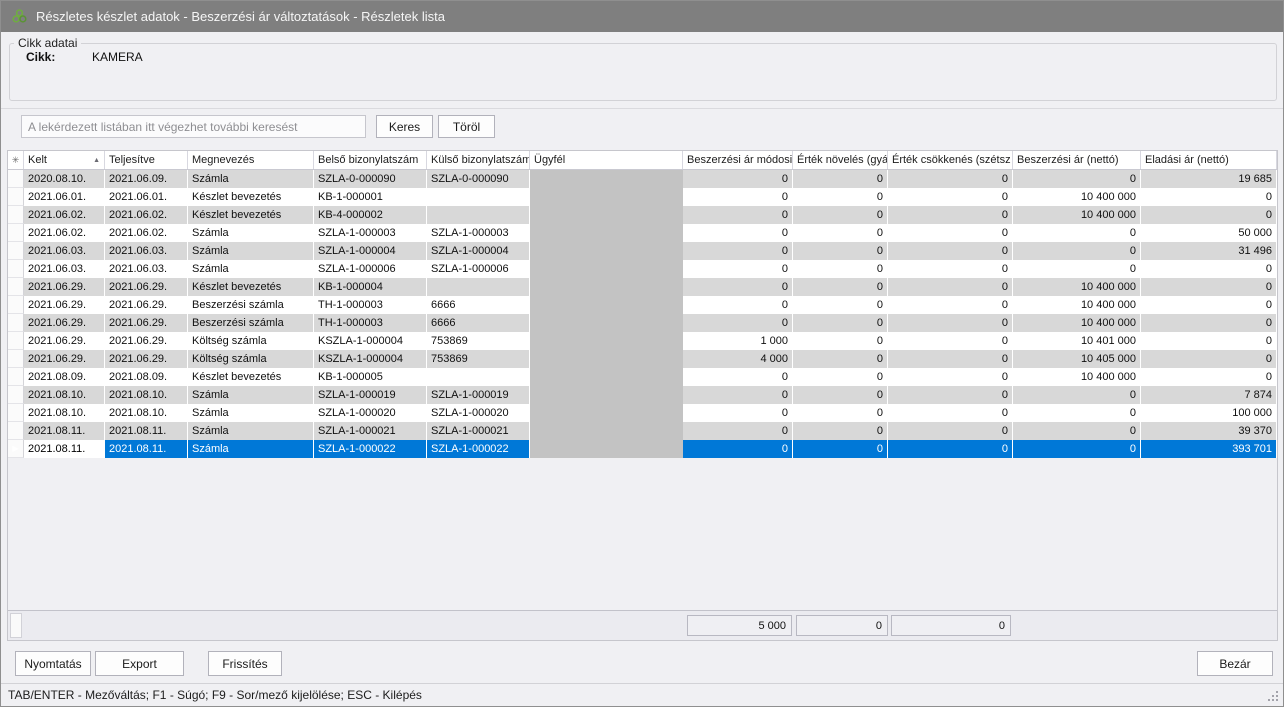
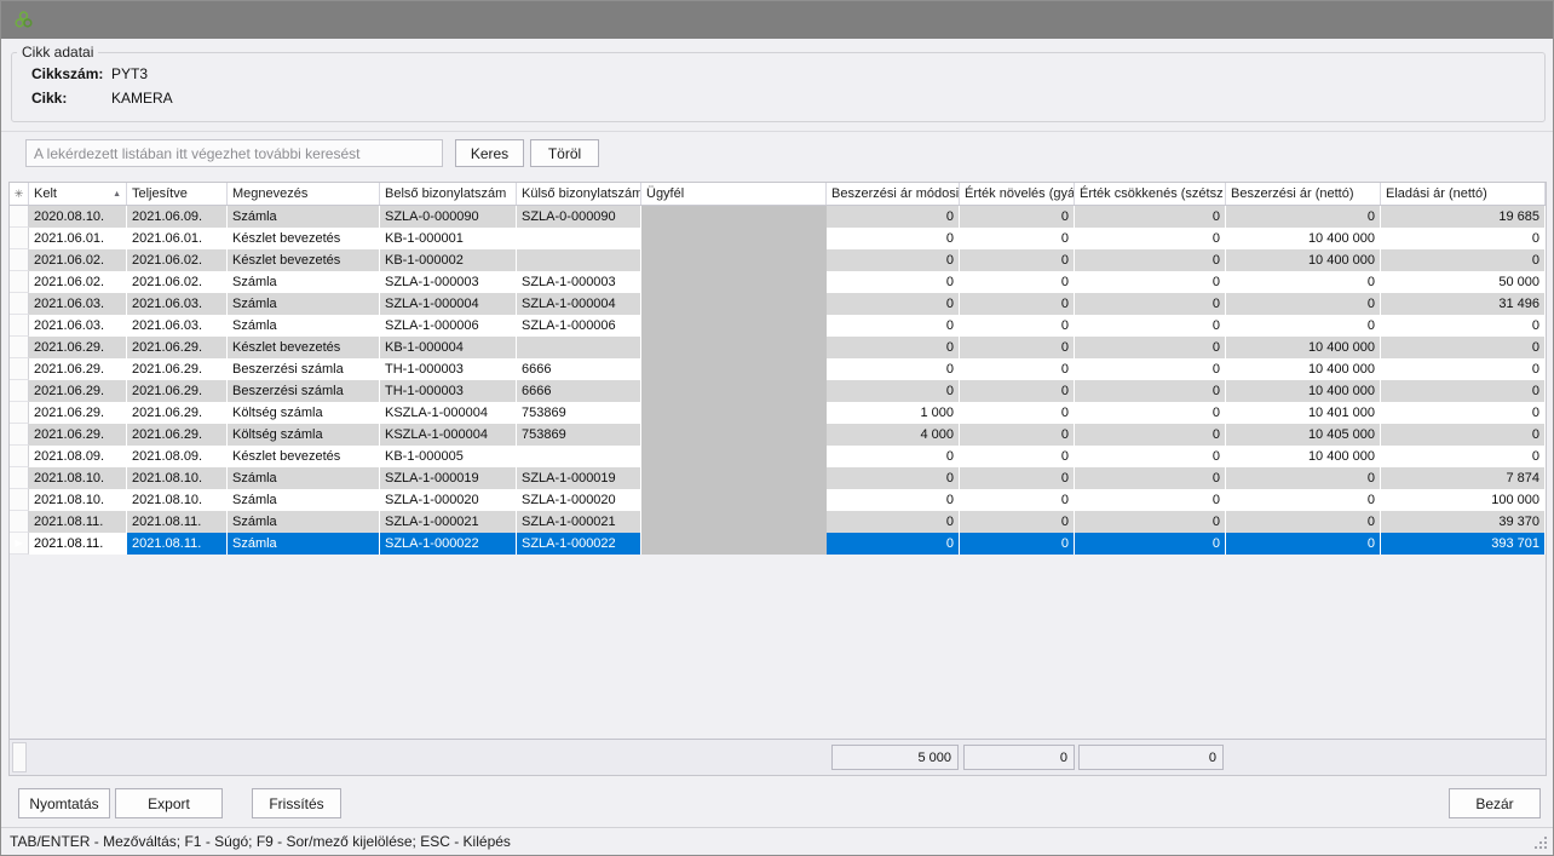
- Részletes készlet adatok - Beszerzési ár változtatások - Részletek lista
  Cikk adatai
+ Cikkszám:
+ PYT3
  Cikk:
  KAMERA
  A lekérdezett listában itt végezhet további keresést
  Keres
  Töröl
  ✳
  Kelt
  Teljesítve
  Megnevezés
  Belső bizonylatszám
  Külső bizonylatszám
  Ügyfél
  Beszerzési ár módosi
  Érték növelés (gyá
  Érték csökkenés (szétsz
  Beszerzési ár (nettó)
  Eladási ár (nettó)
  2020.08.10.
  2021.06.09.
  Számla
  SZLA-0-000090
  SZLA-0-000090
  0
  0
  0
  0
  19 685
  2021.06.01.
  2021.06.01.
  Készlet bevezetés
  KB-1-000001
  0
  0
  0
  10 400 000
  0
  2021.06.02.
  2021.06.02.
  Készlet bevezetés
- KB-4-000002
+ KB-1-000002
  0
  0
  0
  10 400 000
  0
  2021.06.02.
  2021.06.02.
  Számla
  SZLA-1-000003
  SZLA-1-000003
  0
  0
  0
  0
  50 000
  2021.06.03.
  2021.06.03.
  Számla
  SZLA-1-000004
  SZLA-1-000004
  0
  0
  0
  0
  31 496
  2021.06.03.
  2021.06.03.
  Számla
  SZLA-1-000006
  SZLA-1-000006
  0
  0
  0
  0
  0
  2021.06.29.
  2021.06.29.
  Készlet bevezetés
  KB-1-000004
  0
  0
  0
  10 400 000
  0
  2021.06.29.
  2021.06.29.
  Beszerzési számla
  TH-1-000003
  6666
  0
  0
  0
  10 400 000
  0
  2021.06.29.
  2021.06.29.
  Beszerzési számla
  TH-1-000003
  6666
  0
  0
  0
  10 400 000
  0
  2021.06.29.
  2021.06.29.
  Költség számla
  KSZLA-1-000004
  753869
  1 000
  0
  0
  10 401 000
  0
  2021.06.29.
  2021.06.29.
  Költség számla
  KSZLA-1-000004
  753869
  4 000
  0
  0
  10 405 000
  0
  2021.08.09.
  2021.08.09.
  Készlet bevezetés
  KB-1-000005
  0
  0
  0
  10 400 000
  0
  2021.08.10.
  2021.08.10.
  Számla
  SZLA-1-000019
  SZLA-1-000019
  0
  0
  0
  0
  7 874
  2021.08.10.
  2021.08.10.
  Számla
  SZLA-1-000020
  SZLA-1-000020
  0
  0
  0
  0
  100 000
  2021.08.11.
  2021.08.11.
  Számla
  SZLA-1-000021
  SZLA-1-000021
  0
  0
  0
  0
  39 370
  2021.08.11.
  2021.08.11.
  Számla
  SZLA-1-000022
  SZLA-1-000022
  0
  0
  0
  0
  393 701
  5 000
  0
  0
  Nyomtatás
  Export
  Frissítés
  Bezár
  TAB/ENTER - Mezőváltás; F1 - Súgó; F9 - Sor/mező kijelölése; ESC - Kilépés
